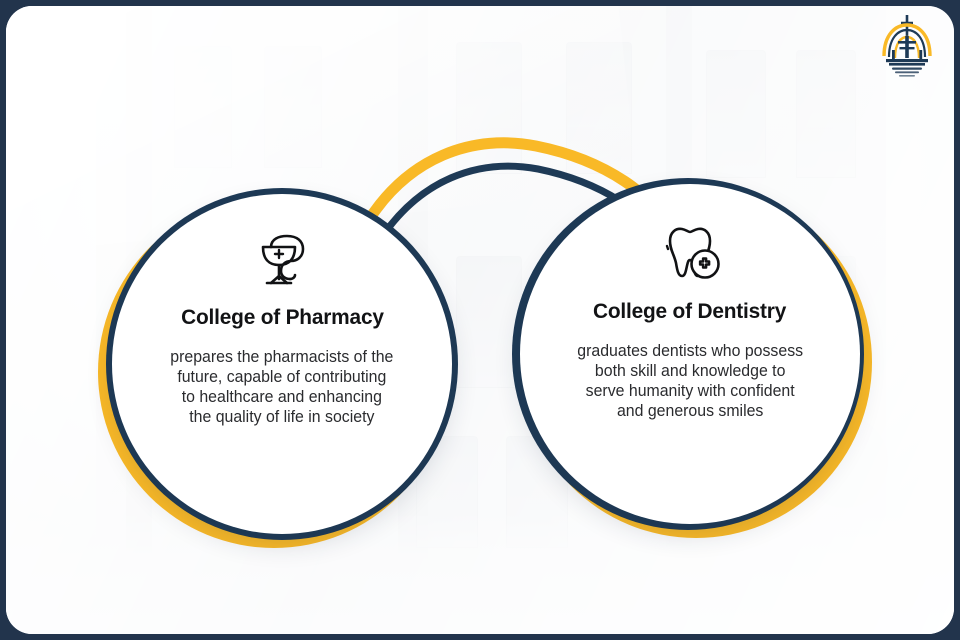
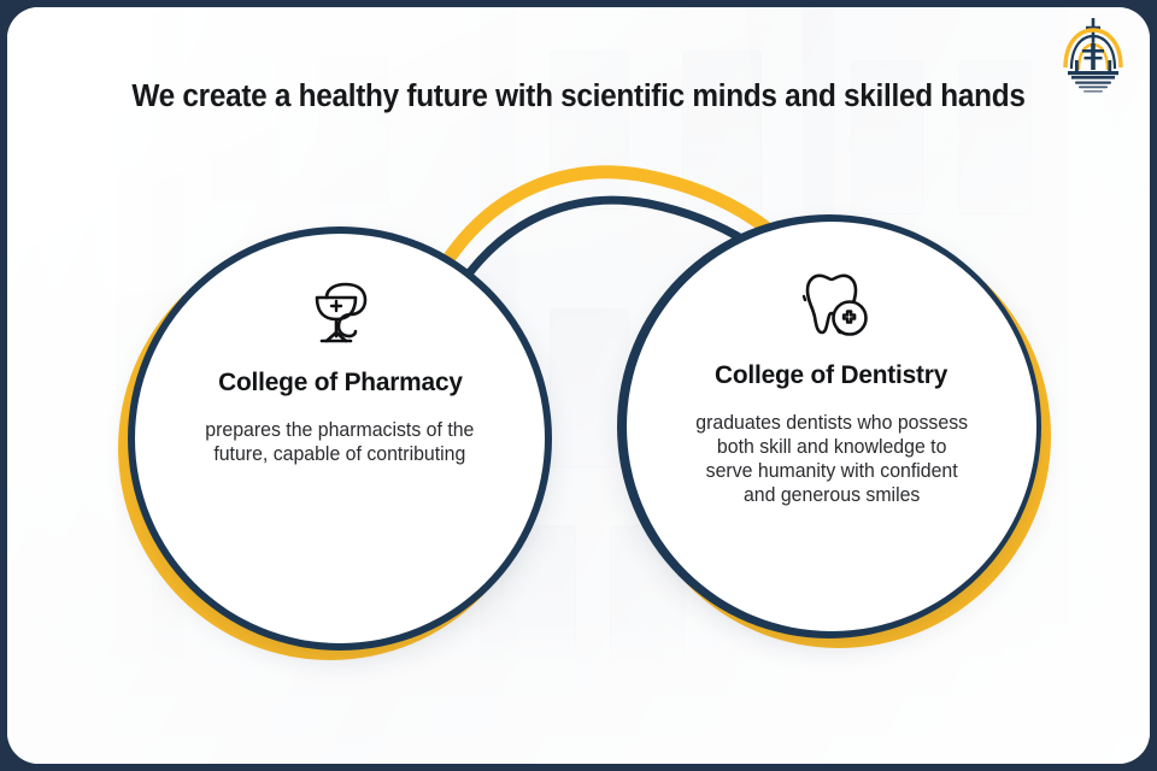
+ We create a healthy future with scientific minds and skilled hands
  College of Pharmacy
  prepares the pharmacists of the
  future, capable of contributing
- to healthcare and enhancing
- the quality of life in society
  College of Dentistry
  graduates dentists who possess
  both skill and knowledge to
  serve humanity with confident
  and generous smiles
